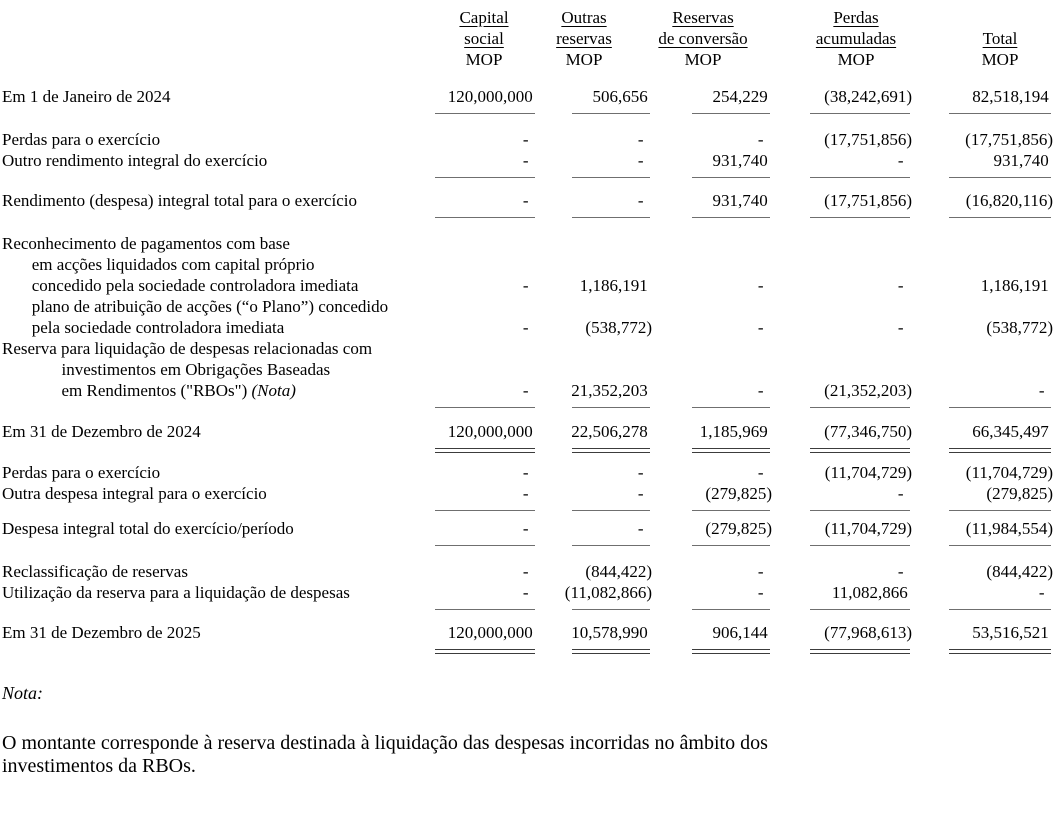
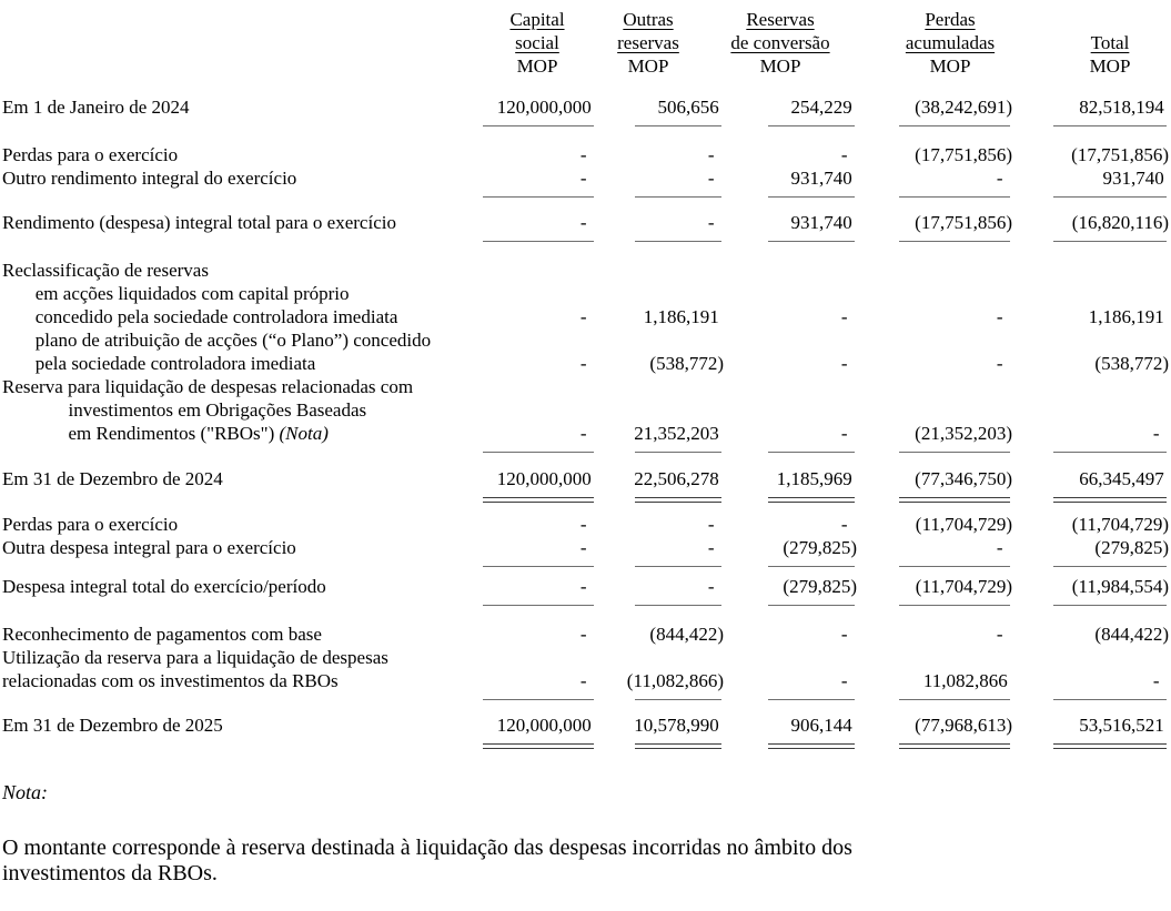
  Capital
  social
  MOP
  Outras
  reservas
  MOP
  Reservas
  de conversão
  MOP
  Perdas
  acumuladas
  MOP
  Total
  MOP
  Em 1 de Janeiro de 2024
  120,000,000
  506,656
  254,229
  (38,242,691)
  82,518,194
  Perdas para o exercício
  -
  -
  -
  (17,751,856)
  (17,751,856)
  Outro rendimento integral do exercício
  -
  -
  931,740
  -
  931,740
  Rendimento (despesa) integral total para o exercício
  -
  -
  931,740
  (17,751,856)
  (16,820,116)
- Reconhecimento de pagamentos com base
+ Reclassificação de reservas
  em acções liquidados com capital próprio
  concedido pela sociedade controladora imediata
  -
  1,186,191
  -
  -
  1,186,191
  plano de atribuição de acções (“o Plano”) concedido
  pela sociedade controladora imediata
  -
  (538,772)
  -
  -
  (538,772)
  Reserva para liquidação de despesas relacionadas com
  investimentos em Obrigações Baseadas
  em Rendimentos ("RBOs") (Nota)
  -
  21,352,203
  -
  (21,352,203)
  -
  Em 31 de Dezembro de 2024
  120,000,000
  22,506,278
  1,185,969
  (77,346,750)
  66,345,497
  Perdas para o exercício
  -
  -
  -
  (11,704,729)
  (11,704,729)
  Outra despesa integral para o exercício
  -
  -
  (279,825)
  -
  (279,825)
  Despesa integral total do exercício/período
  -
  -
  (279,825)
  (11,704,729)
  (11,984,554)
- Reclassificação de reservas
+ Reconhecimento de pagamentos com base
  -
  (844,422)
  -
  -
  (844,422)
  Utilização da reserva para a liquidação de despesas
+ relacionadas com os investimentos da RBOs
  -
  (11,082,866)
  -
  11,082,866
  -
  Em 31 de Dezembro de 2025
  120,000,000
  10,578,990
  906,144
  (77,968,613)
  53,516,521
  Nota:
  O montante corresponde à reserva destinada à liquidação das despesas incorridas no âmbito dos
  investimentos da RBOs.
